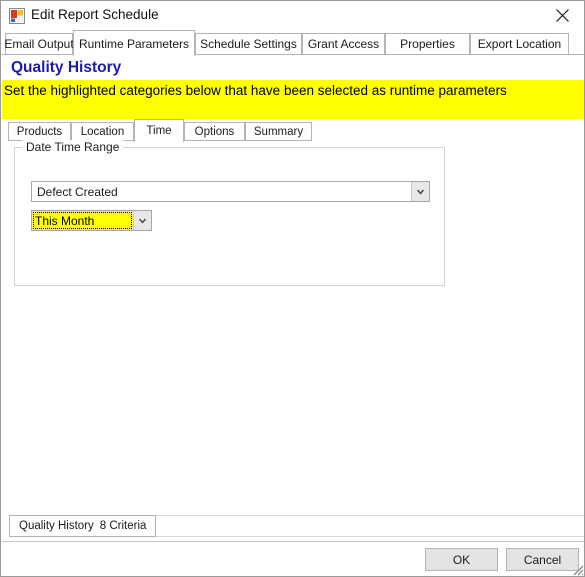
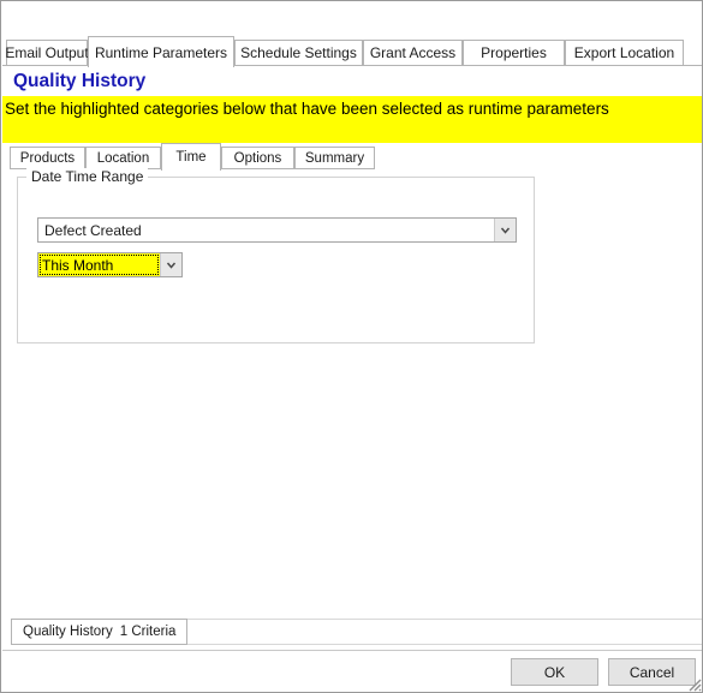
- Edit Report Schedule
  Email Output
  Runtime Parameters
  Schedule Settings
  Grant Access
  Properties
  Export Location
  Quality History
  Set the highlighted categories below that have been selected as runtime parameters
  Products
  Location
  Time
  Options
  Summary
  Defect Created
  This Month
  Date Time Range
  Quality History
- 8 Criteria
+ 1 Criteria
  OK
  Cancel
